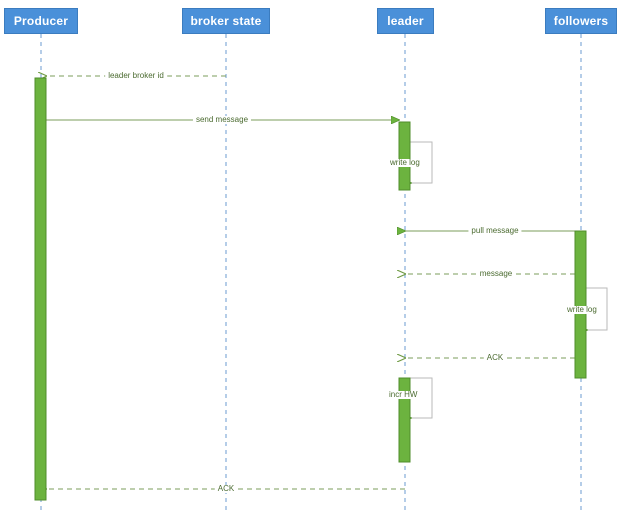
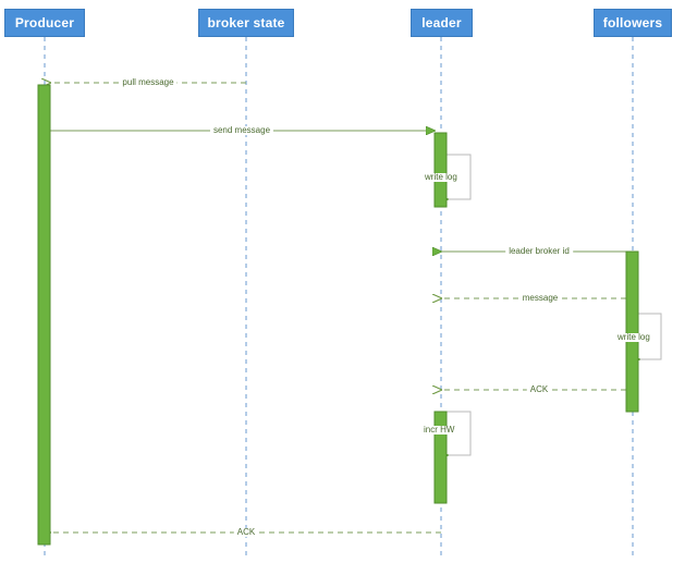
  Producer
  broker state
  leader
  followers
- leader broker id
+ pull message
  send message
- pull message
+ leader broker id
  message
  ACK
  ACK
  write log
  write log
  incr HW
